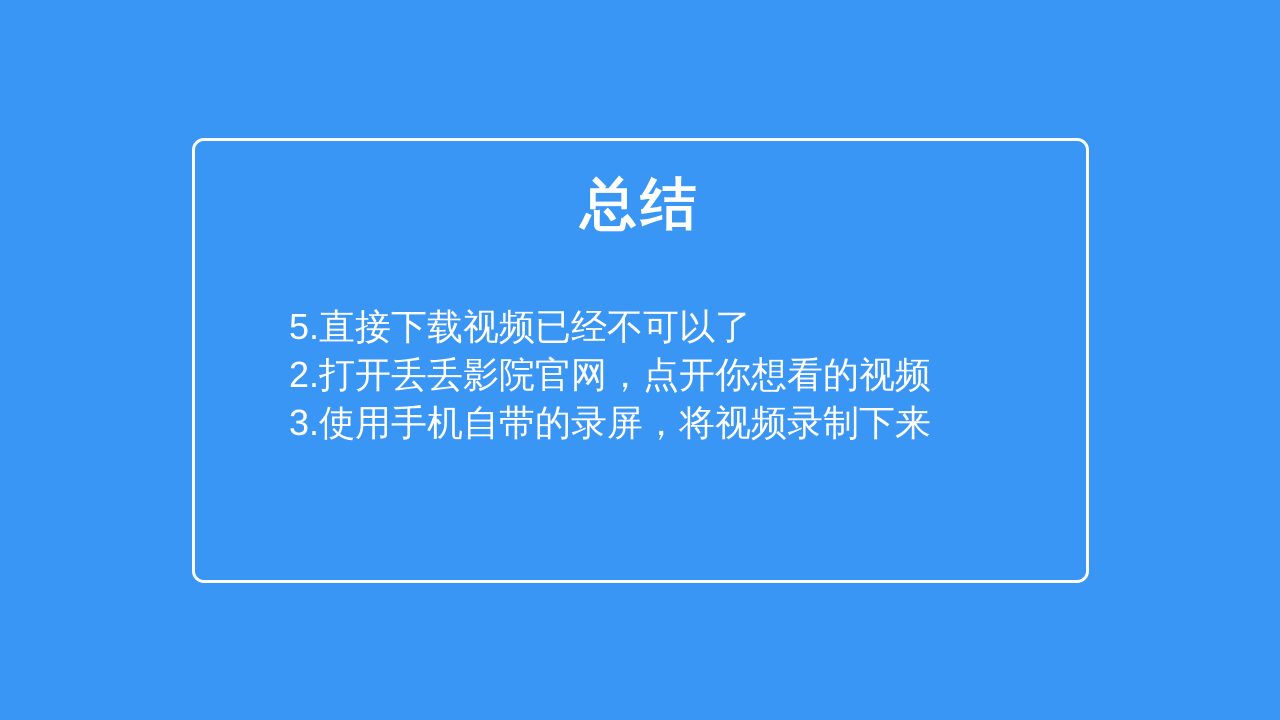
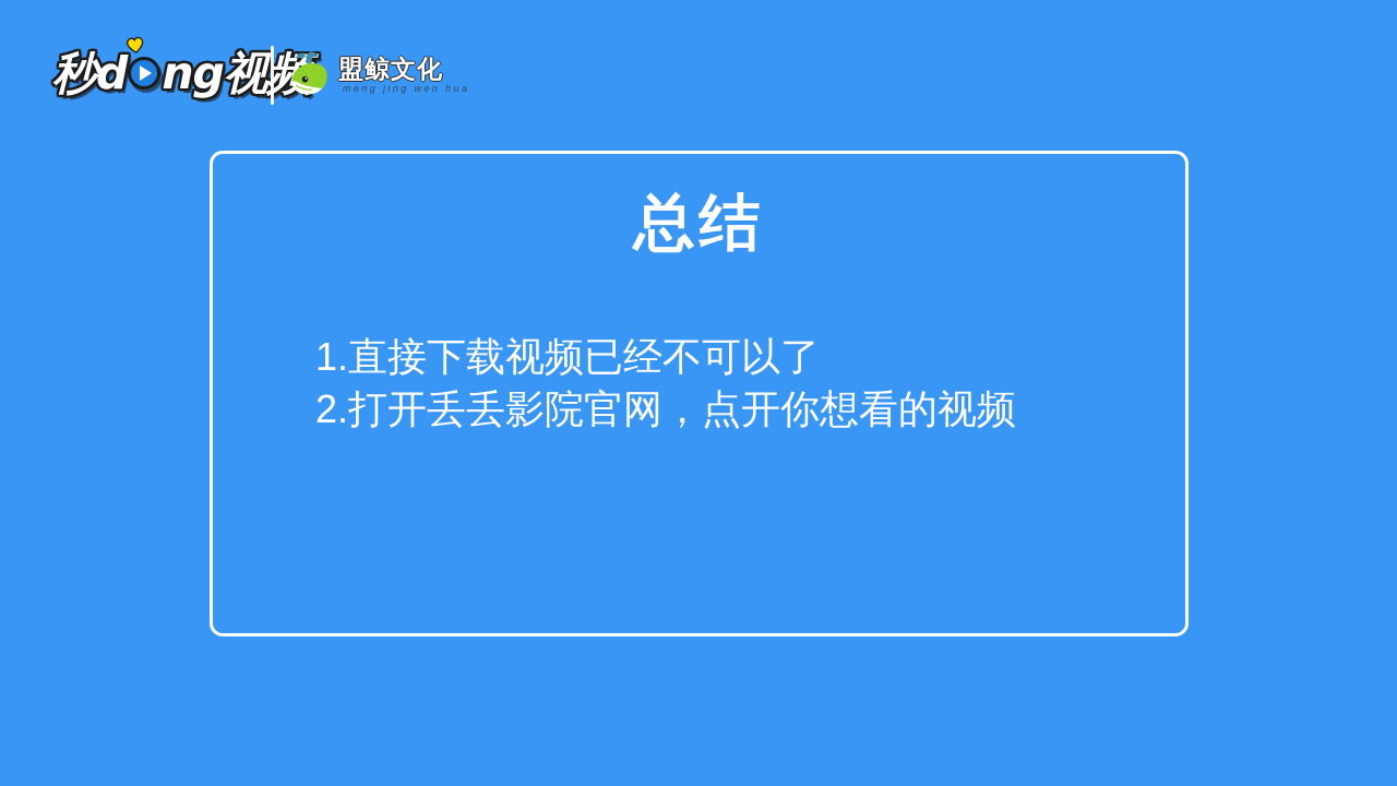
+ 秒d
+ ng视频
+ 盟鲸文化
+ meng jing wen hua
  总结
- 5.直接下载视频已经不可以了
+ 1.直接下载视频已经不可以了
  2.打开丢丢影院官网，点开你想看的视频
- 3.使用手机自带的录屏，将视频录制下来
